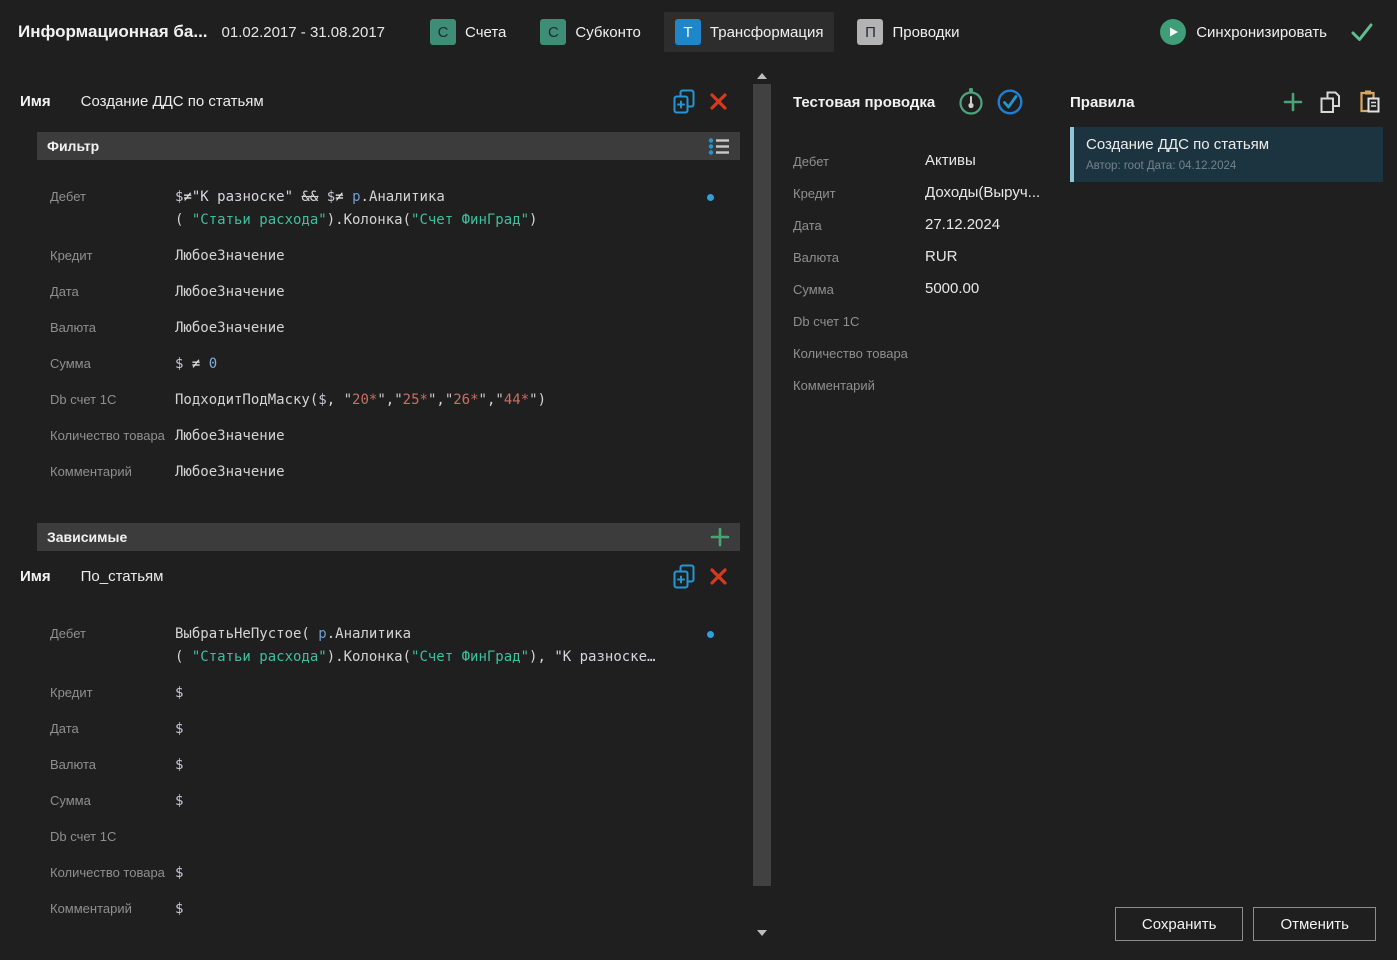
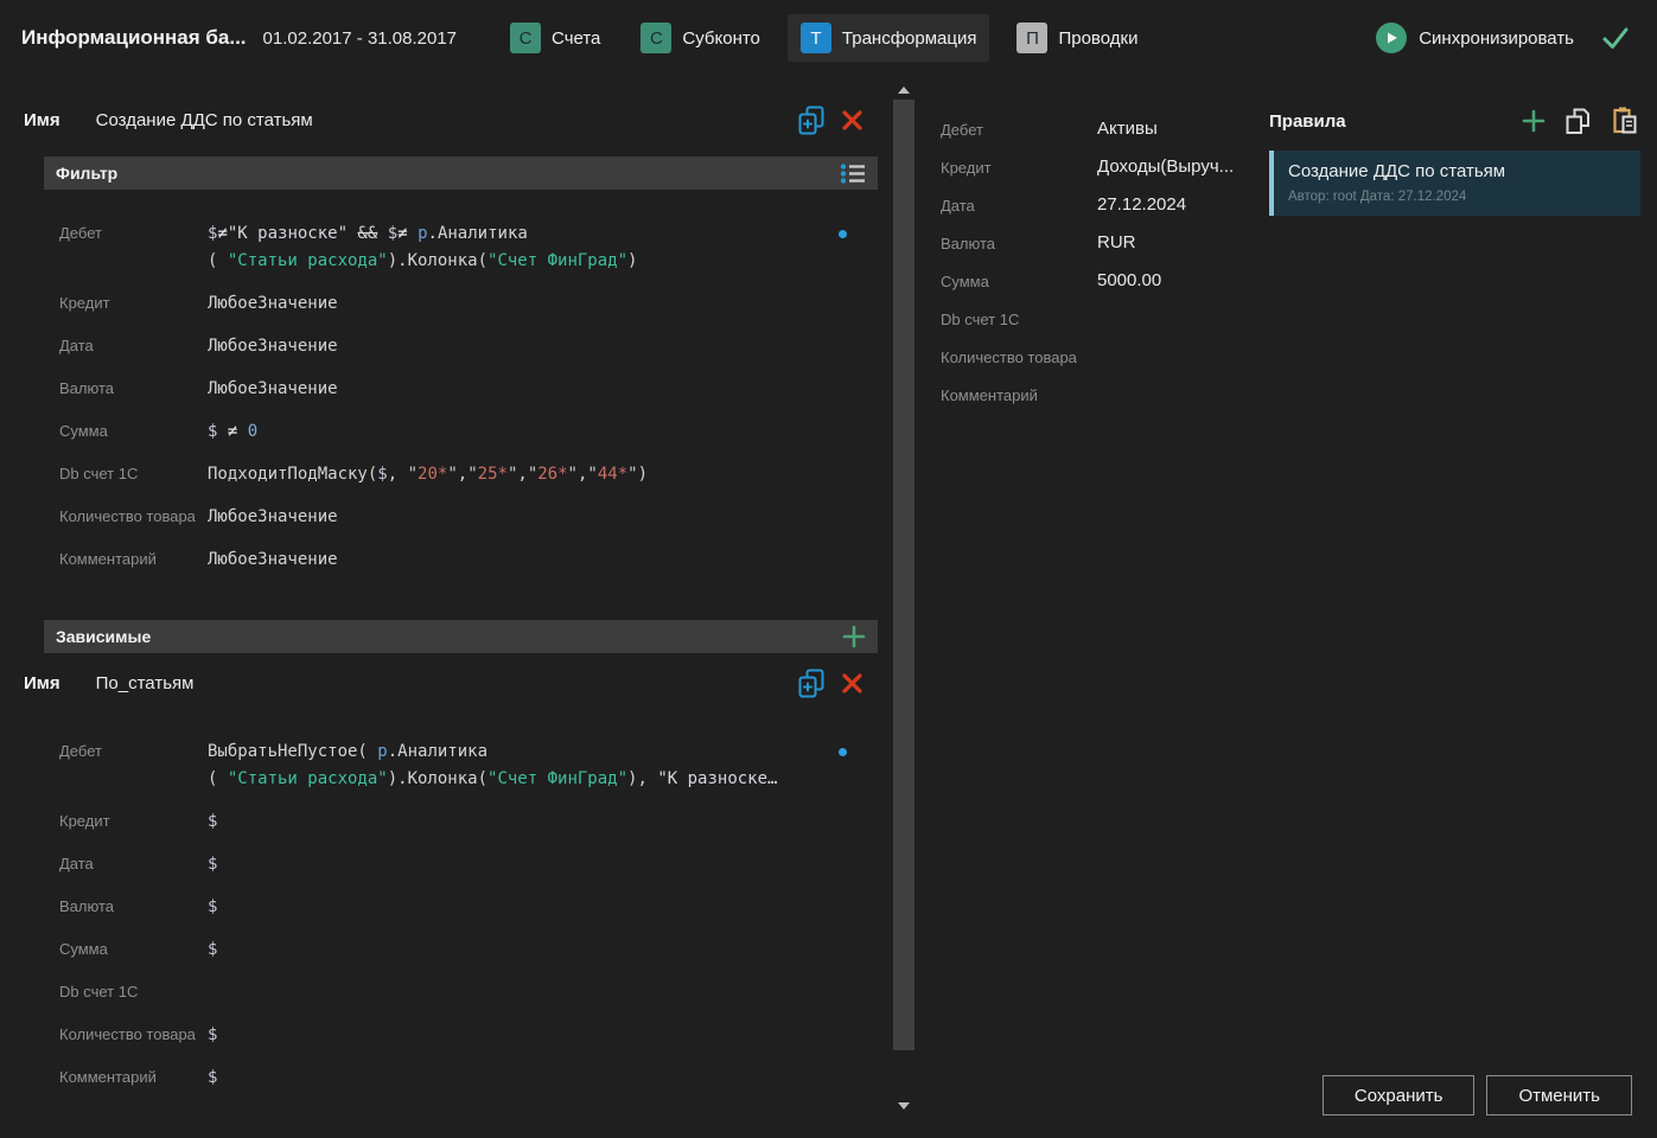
  Информационная ба...
  01.02.2017 - 31.08.2017
  С
  Счета
  С
  Субконто
  Т
  Трансформация
  П
  Проводки
  Синхронизировать
  Имя
  Создание ДДС по статьям
  Фильтр
  Дебет
  $≠"К разноске" && $≠ p.Аналитика
  ( "Статьи расхода").Колонка("Счет ФинГрад")
  Кредит
  ЛюбоеЗначение
  Дата
  ЛюбоеЗначение
  Валюта
  ЛюбоеЗначение
  Сумма
  $ ≠ 0
  Db счет 1С
  ПодходитПодМаску($, "20*","25*","26*","44*")
  Количество товара
  ЛюбоеЗначение
  Комментарий
  ЛюбоеЗначение
  Зависимые
  Имя
  По_статьям
  Дебет
  ВыбратьНеПустое( p.Аналитика
  ( "Статьи расхода").Колонка("Счет ФинГрад"), "К разноске…
  Кредит
  $
  Дата
  $
  Валюта
  $
  Сумма
  $
  Db счет 1С
  Количество товара
  $
  Комментарий
  $
- Тестовая проводка
  Дебет
  Активы
  Кредит
  Доходы(Выруч...
  Дата
  27.12.2024
  Валюта
  RUR
  Сумма
  5000.00
  Db счет 1С
  Количество товара
  Комментарий
  Правила
  Создание ДДС по статьям
- Автор: root Дата: 04.12.2024
+ Автор: root Дата: 27.12.2024
  Сохранить
  Отменить
